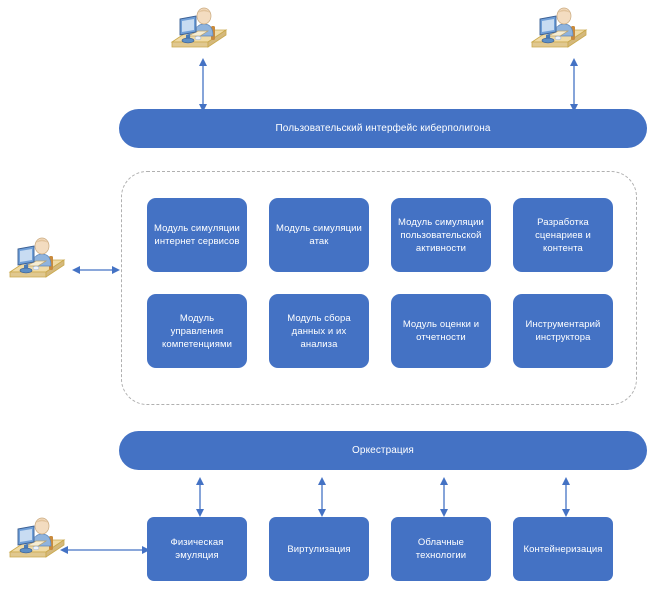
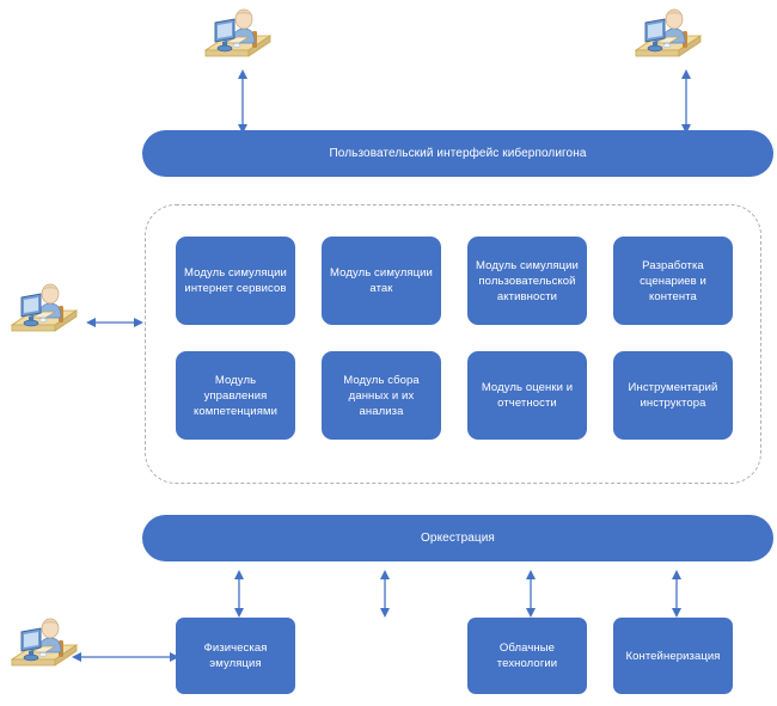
  Пользовательский интерфейс киберполигона
  Модуль симуляции
  интернет сервисов
  Модуль симуляции
  атак
  Модуль симуляции
  пользовательской
  активности
  Разработка
  сценариев и
  контента
  Модуль
  управления
  компетенциями
  Модуль сбора
  данных и их
  анализа
  Модуль оценки и
  отчетности
  Инструментарий
  инструктора
  Оркестрация
  Физическая
  эмуляция
- Виртулизация
  Облачные
  технологии
  Контейнеризация
